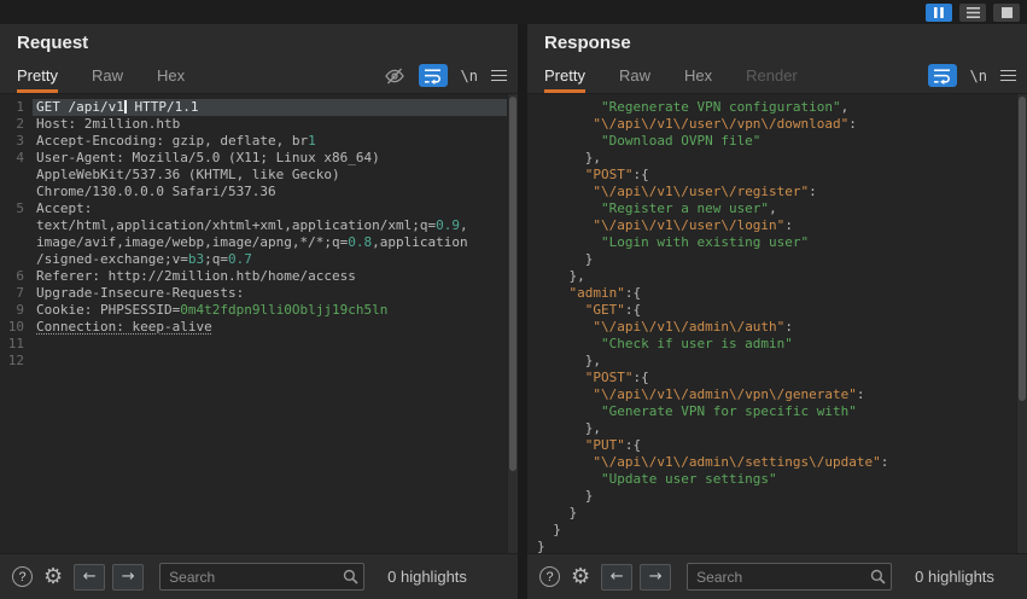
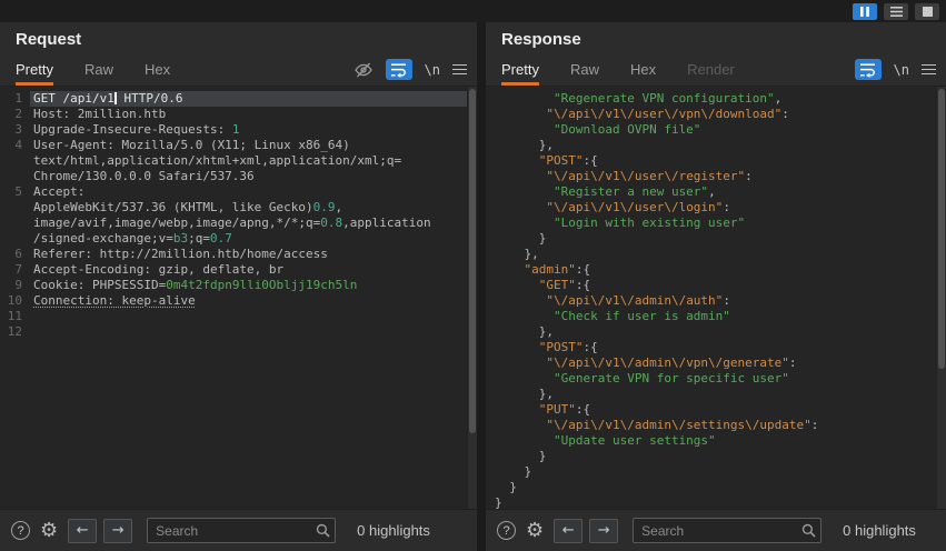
  Request
  Pretty
  Raw
  Hex
  \n
  1
- GET /api/v1 HTTP/1.1
+ GET /api/v1 HTTP/0.6
  2
  Host: 2million.htb
  3
- Accept-Encoding: gzip, deflate, br1
+ Upgrade-Insecure-Requests: 1
  4
  User-Agent: Mozilla/5.0 (X11; Linux x86_64)
- AppleWebKit/537.36 (KHTML, like Gecko)
+ text/html,application/xhtml+xml,application/xml;q=
  Chrome/130.0.0.0 Safari/537.36
  5
  Accept:
- text/html,application/xhtml+xml,application/xml;q=0.9,
+ AppleWebKit/537.36 (KHTML, like Gecko)0.9,
  image/avif,image/webp,image/apng,*/*;q=0.8,application
  /signed-exchange;v=b3;q=0.7
  6
  Referer: http://2million.htb/home/access
  7
- Upgrade-Insecure-Requests:
+ Accept-Encoding: gzip, deflate, br
  9
  Cookie: PHPSESSID=0m4t2fdpn9lli0Obljj19ch5ln
  10
  Connection: keep-alive
  11
  12
  ?
  ⚙
  ←
  →
  Search
  0 highlights
  Response
  Pretty
  Raw
  Hex
  Render
  \n
  "Regenerate VPN configuration",
  "\/api\/v1\/user\/vpn\/download":
  "Download OVPN file"
  },
  "POST":{
  "\/api\/v1\/user\/register":
  "Register a new user",
  "\/api\/v1\/user\/login":
  "Login with existing user"
  }
  },
  "admin":{
  "GET":{
  "\/api\/v1\/admin\/auth":
  "Check if user is admin"
  },
  "POST":{
  "\/api\/v1\/admin\/vpn\/generate":
- "Generate VPN for specific with"
+ "Generate VPN for specific user"
  },
  "PUT":{
  "\/api\/v1\/admin\/settings\/update":
  "Update user settings"
  }
  }
  }
  }
  ?
  ⚙
  ←
  →
  Search
  0 highlights
